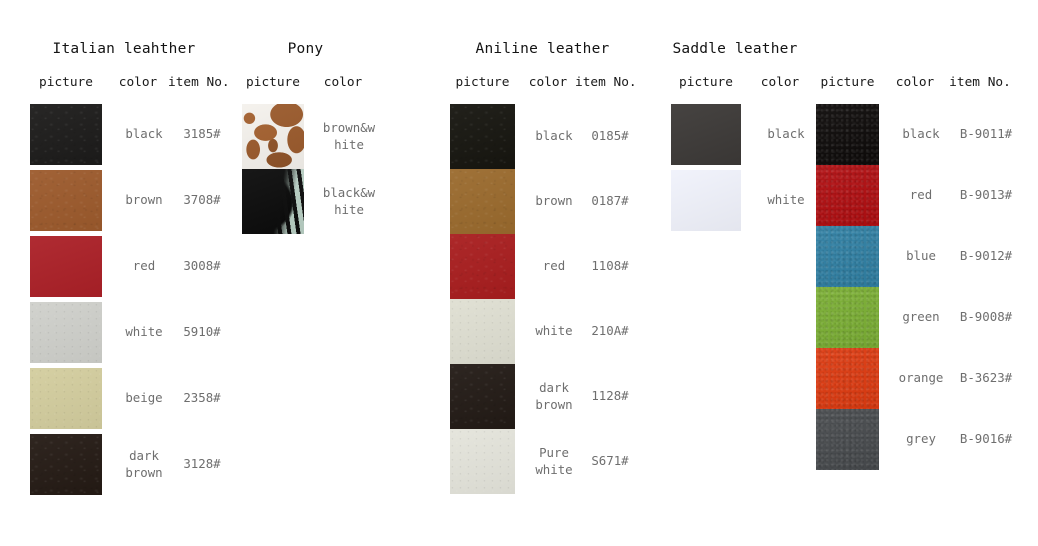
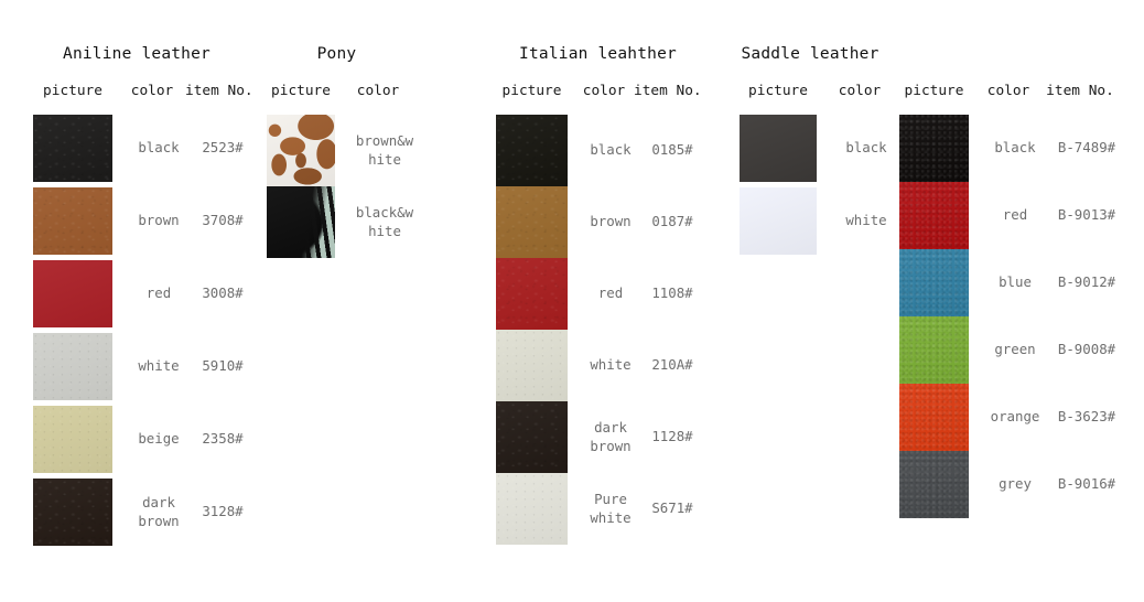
- Italian leahther
+ Aniline leather
  picture
  color
  item No.
  black
- 3185#
+ 2523#
  brown
  3708#
  red
  3008#
  white
  5910#
  beige
  2358#
  dark
  brown
  3128#
  Pony
  picture
  color
  brown&w
  hite
  black&w
  hite
- Aniline leather
+ Italian leahther
  picture
  color
  item No.
  black
  0185#
  brown
  0187#
  red
  1108#
  white
  210A#
  dark
  brown
  1128#
  Pure
  white
  S671#
  Saddle leather
  picture
  color
  black
  white
  picture
  color
  item No.
  black
- B-9011#
+ B-7489#
  red
  B-9013#
  blue
  B-9012#
  green
  B-9008#
  orange
  B-3623#
  grey
  B-9016#
